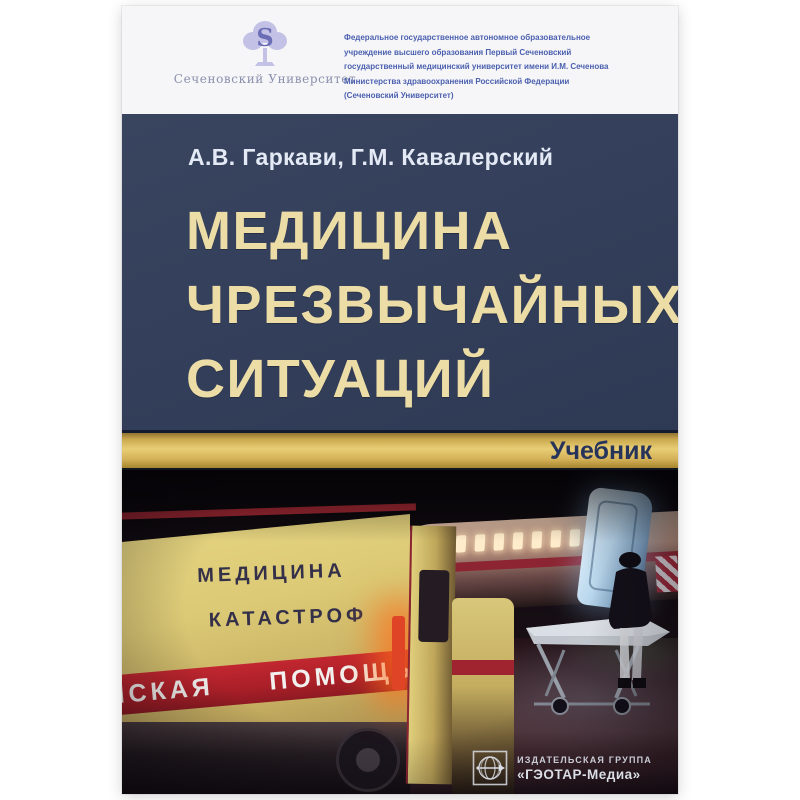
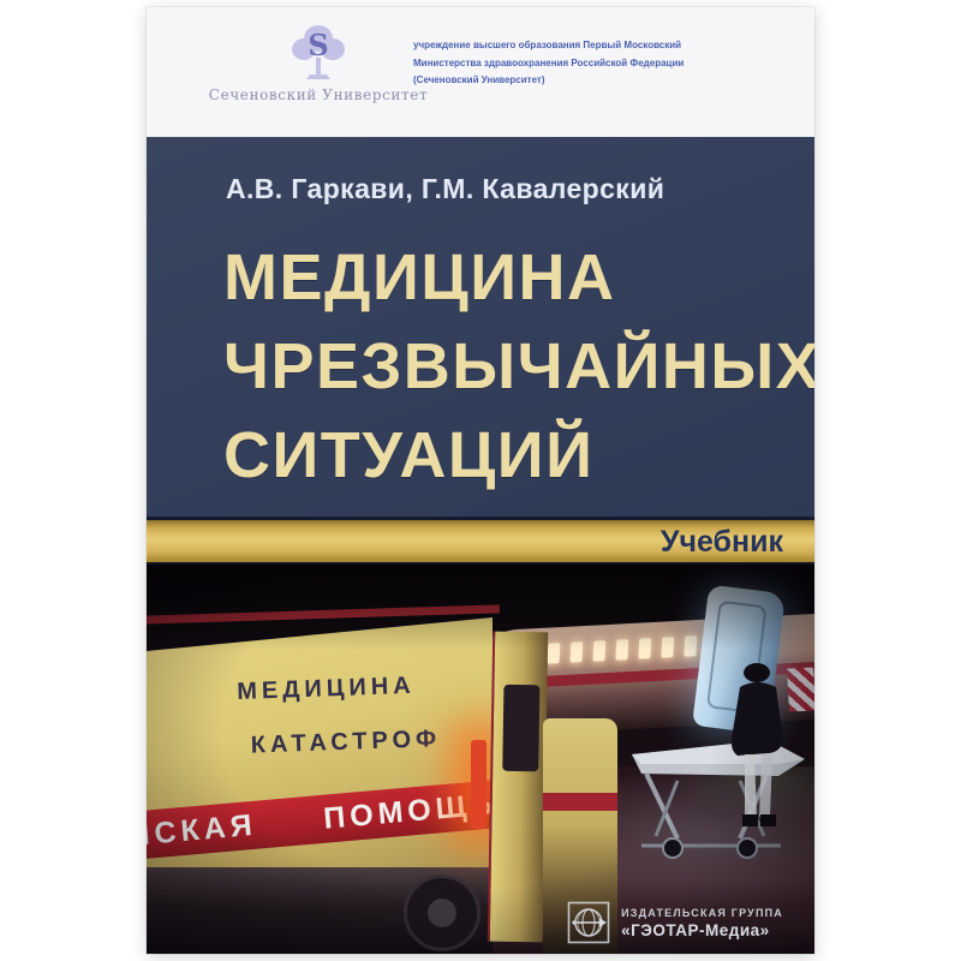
  S
  Сеченовский Университет
- Федеральное государственное автономное образовательное
- учреждение высшего образования Первый Сеченовский
+ учреждение высшего образования Первый Московский
- государственный медицинский университет имени И.М. Сеченова
  Министерства здравоохранения Российской Федерации
  (Сеченовский Университет)
  А.В. Гаркави, Г.М. Кавалерский
  МЕДИЦИНА
  ЧРЕЗВЫЧАЙНЫХ
  СИТУАЦИЙ
  Учебник
  ИЗДАТЕЛЬСКАЯ ГРУППА
  «ГЭОТАР-Медиа»
